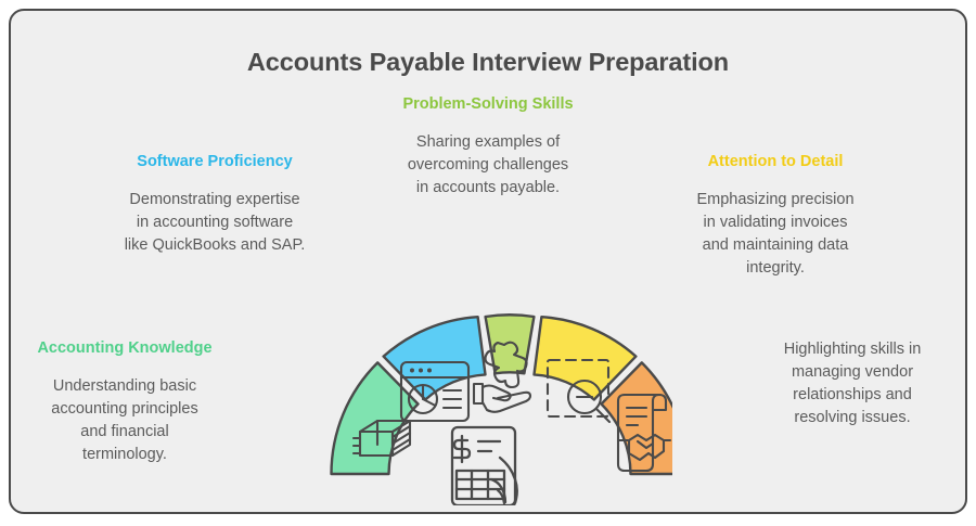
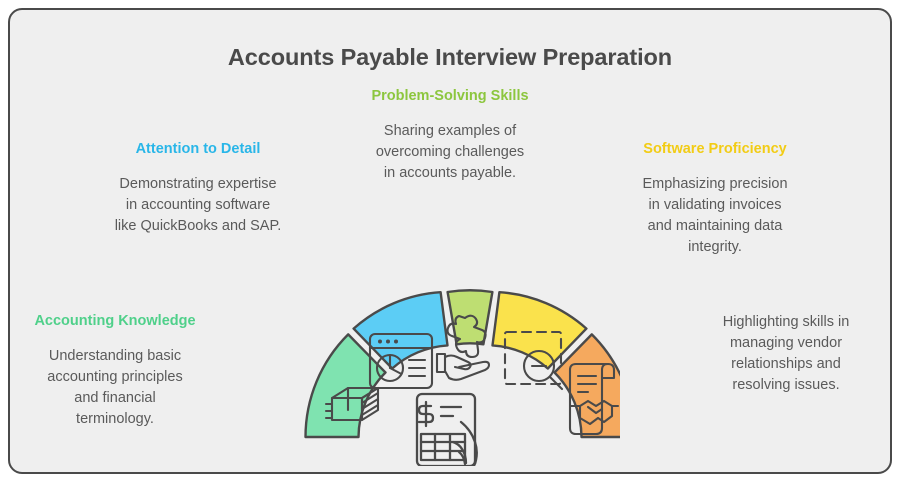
  Accounts Payable Interview Preparation
  Accounting Knowledge
  Understanding basic
  accounting principles
  and financial
  terminology.
- Software Proficiency
+ Attention to Detail
  Demonstrating expertise
  in accounting software
  like QuickBooks and SAP.
  Problem-Solving Skills
  Sharing examples of
  overcoming challenges
  in accounts payable.
- Attention to Detail
+ Software Proficiency
  Emphasizing precision
  in validating invoices
  and maintaining data
  integrity.
  Highlighting skills in
  managing vendor
  relationships and
  resolving issues.
